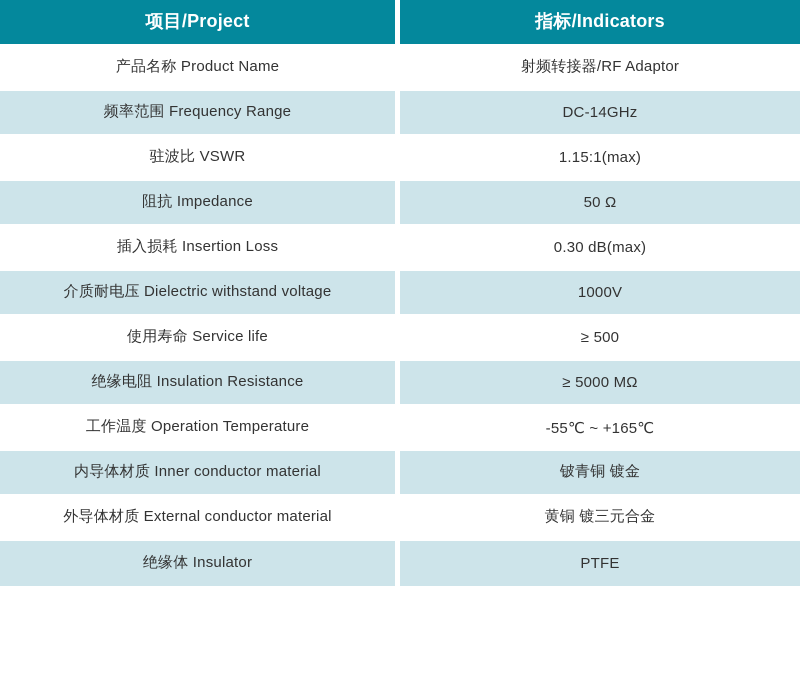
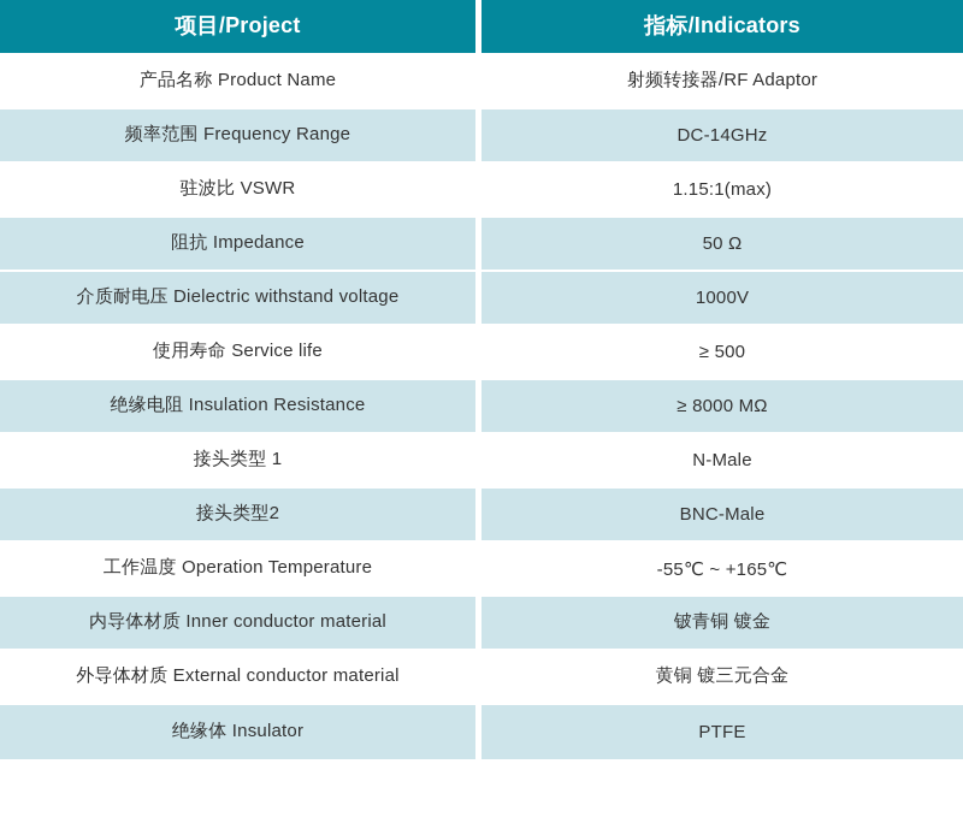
  项目/Project	指标/Indicators
  产品名称 Product Name	射频转接器/RF Adaptor
  频率范围 Frequency Range	DC-14GHz
  驻波比 VSWR	1.15:1(max)
  阻抗 Impedance	50 Ω
- 插入损耗 Insertion Loss	0.30 dB(max)
  介质耐电压 Dielectric withstand voltage	1000V
  使用寿命 Service life	≥ 500
- 绝缘电阻 Insulation Resistance	≥ 5000 MΩ
+ 绝缘电阻 Insulation Resistance	≥ 8000 MΩ
+ 接头类型 1	N-Male
+ 接头类型2	BNC-Male
  工作温度 Operation Temperature	-55℃ ~ +165℃
  内导体材质 Inner conductor material	铍青铜 镀金
  外导体材质 External conductor material	黄铜 镀三元合金
  绝缘体 Insulator	PTFE
